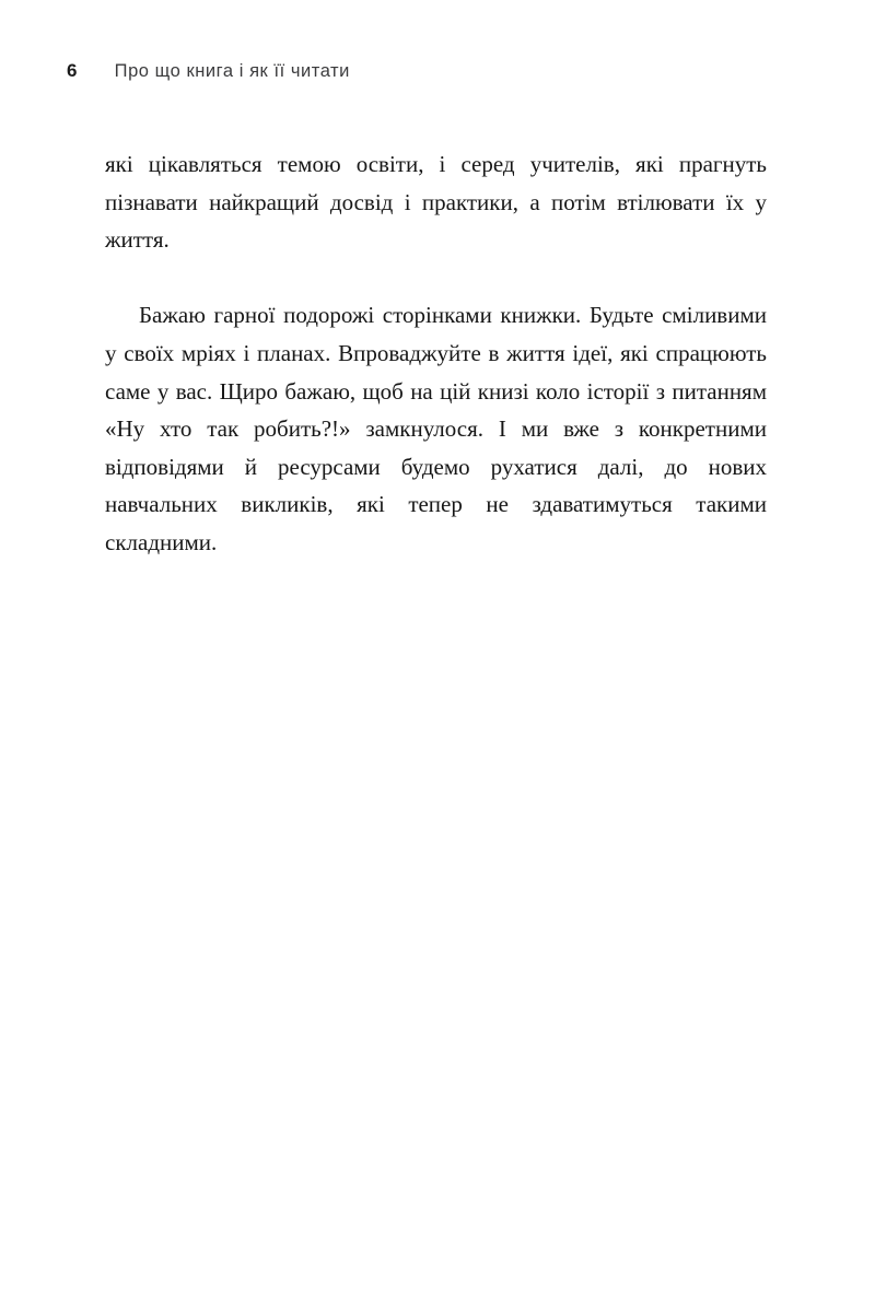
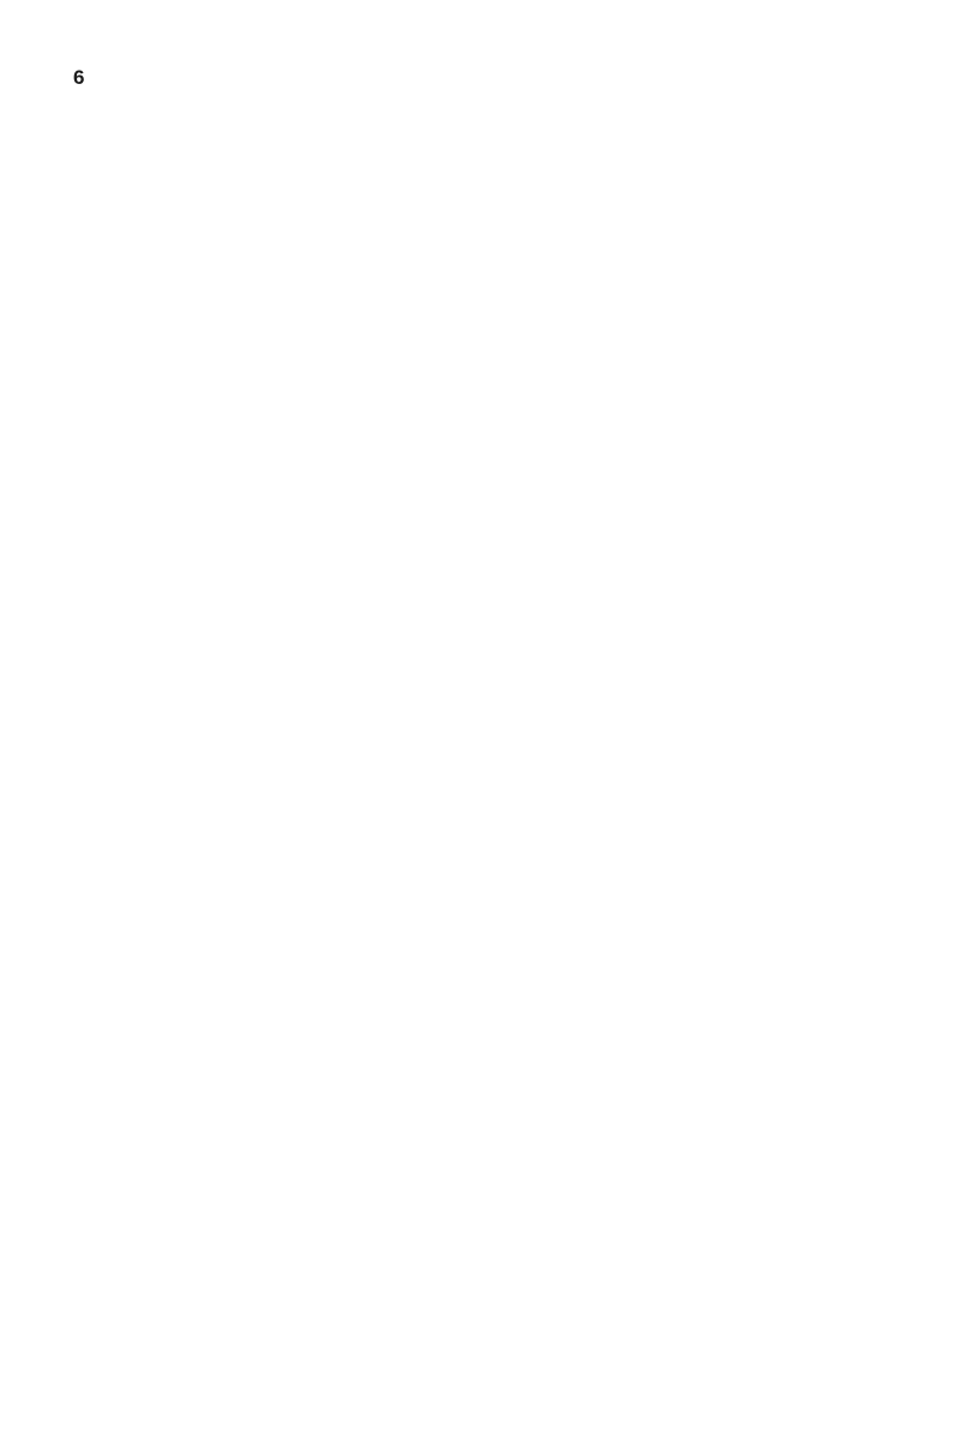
  6
- Про що книга і як її читати
- які цікавляться темою освіти, і серед учителів, які прагнуть пізнавати найкращий досвід і практики, а потім втілювати їх у життя.
- Бажаю гарної подорожі сторінками книжки. Будьте сміливими у своїх мріях і планах. Впроваджуйте в життя ідеї, які спрацюють саме у вас. Щиро бажаю, щоб на цій книзі коло історії з питанням «Ну хто так робить?!» замкнулося. І ми вже з конкретними відповідями й ресурсами будемо рухатися далі, до нових навчальних викликів, які тепер не здаватимуться такими складними.
